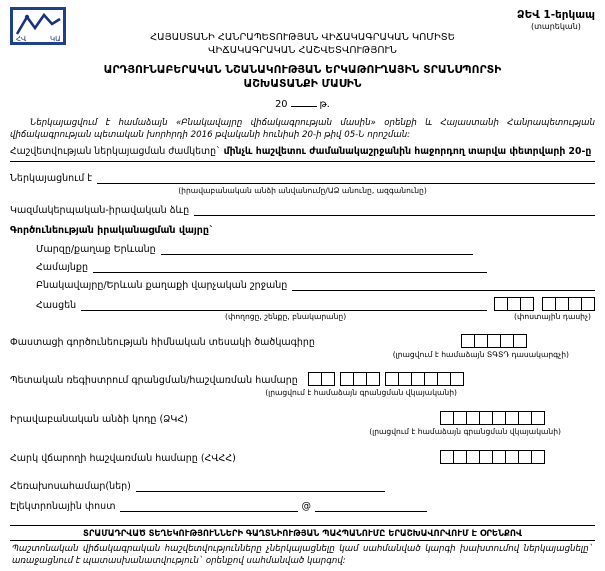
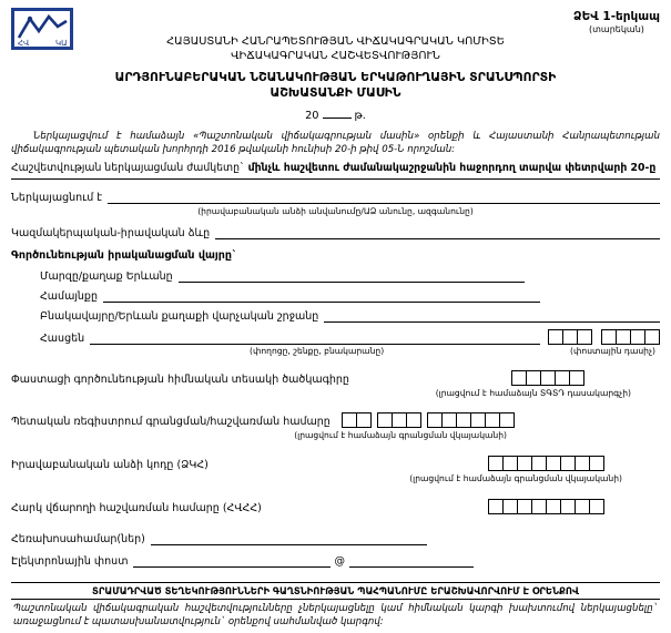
  ՀՎ
  ԿԱ
  ՁԵՎ 1-երկապ
  (տարեկան)
  ՀԱՅԱՍՏԱՆԻ ՀԱՆՐԱՊԵՏՈՒԹՅԱՆ ՎԻՃԱԿԱԳՐԱԿԱՆ ԿՈՄԻՏԵ
  ՎԻՃԱԿԱԳՐԱԿԱՆ ՀԱՇՎԵՏՎՈՒԹՅՈՒՆ
  ԱՐԴՅՈՒՆԱԲԵՐԱԿԱՆ ՆՇԱՆԱԿՈՒԹՅԱՆ ԵՐԿԱԹՈՒՂԱՅԻՆ ՏՐԱՆՍՊՈՐՏԻ
  ԱՇԽԱՏԱՆՔԻ ՄԱՍԻՆ
  20 թ.
- Ներկայացվում է համաձայն «Բնակավայրը վիճակագրության մասին» օրենքի և Հայաստանի Հանրապետության վիճակագրության պետական խորհրդի 2016 թվականի հունիսի 20-ի թիվ 05-Ն որոշման:
+ Ներկայացվում է համաձայն «Պաշտոնական վիճակագրության մասին» օրենքի և Հայաստանի Հանրապետության վիճակագրության պետական խորհրդի 2016 թվականի հունիսի 20-ի թիվ 05-Ն որոշման:
  Հաշվետվության ներկայացման ժամկետը` մինչև հաշվետու ժամանակաշրջանին հաջորդող տարվա փետրվարի 20-ը
  Ներկայացնում է
  (իրավաբանական անձի անվանումը/ԱՁ անունը, ազգանունը)
  Կազմակերպական-իրավական ձևը
  Գործունեության իրականացման վայրը`
  Մարզը/քաղաք Երևանը
  Համայնքը
  Բնակավայրը/Երևան քաղաքի վարչական շրջանը
  Հասցեն
  (փողոցը, շենքը, բնակարանը)
  (փոստային դասիչ)
  Փաստացի գործունեության հիմնական տեսակի ծածկագիրը
  (լրացվում է համաձայն ՏԳՏԴ դասակարգչի)
  Պետական ռեգիստրում գրանցման/հաշվառման համարը
  (լրացվում է համաձայն գրանցման վկայականի)
  Իրավաբանական անձի կոդը (ՁԿՀ)
  (լրացվում է համաձայն գրանցման վկայականի)
  Հարկ վճարողի հաշվառման համարը (ՀՎՀՀ)
  Հեռախոսահամար(ներ)
  Էլեկտրոնային փոստ
  @
  ՏՐԱՄԱԴՐՎԱԾ ՏԵՂԵԿՈՒԹՅՈՒՆՆԵՐԻ ԳԱՂՏՆԻՈՒԹՅԱՆ ՊԱՀՊԱՆՈՒՄԸ ԵՐԱՇԽԱՎՈՐՎՈՒՄ Է ՕՐԵՆՔՈՎ
- Պաշտոնական վիճակագրական հաշվետվությունները չներկայացնելը կամ սահմանված կարգի խախտումով ներկայացնելը` առաջացնում է պատասխանատվություն` օրենքով սահմանված կարգով:
+ Պաշտոնական վիճակագրական հաշվետվությունները չներկայացնելը կամ հիմնական կարգի խախտումով ներկայացնելը` առաջացնում է պատասխանատվություն` օրենքով սահմանված կարգով:
